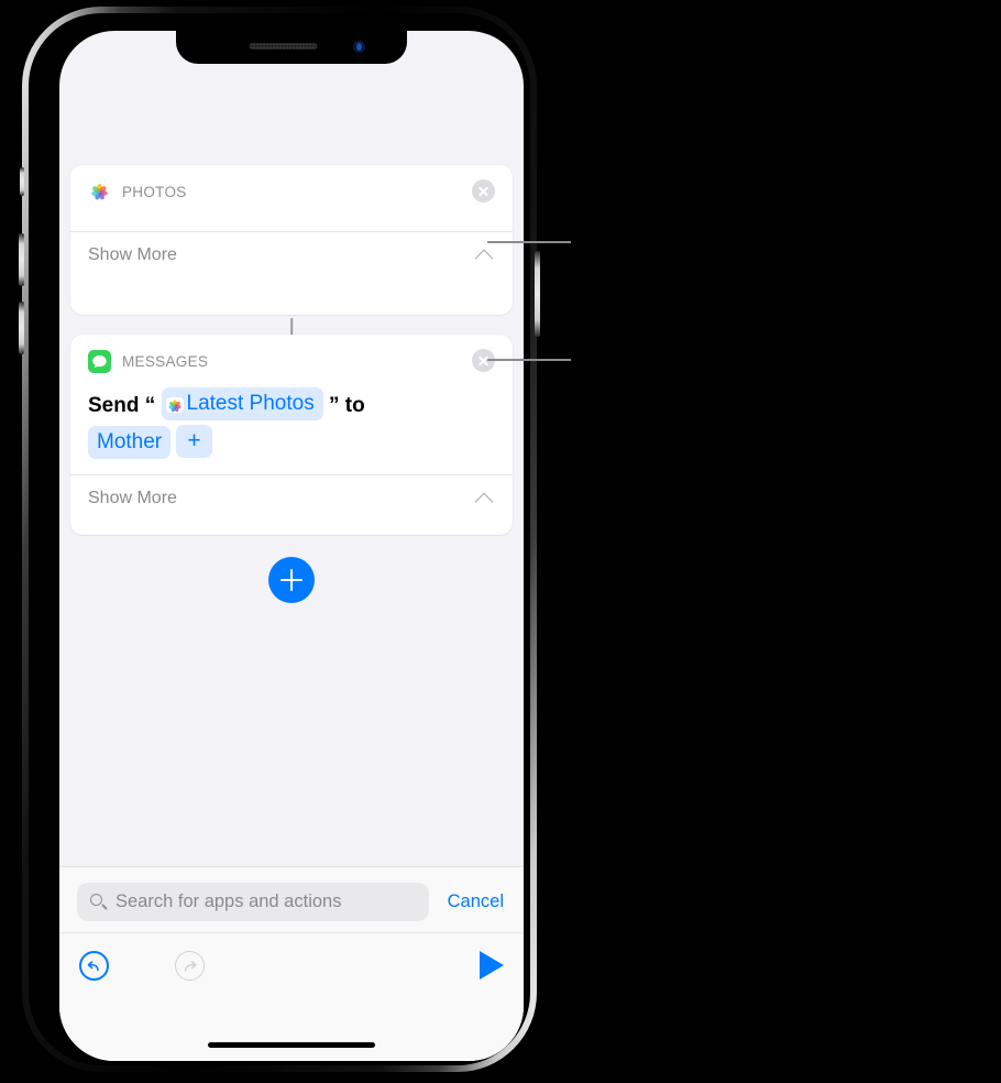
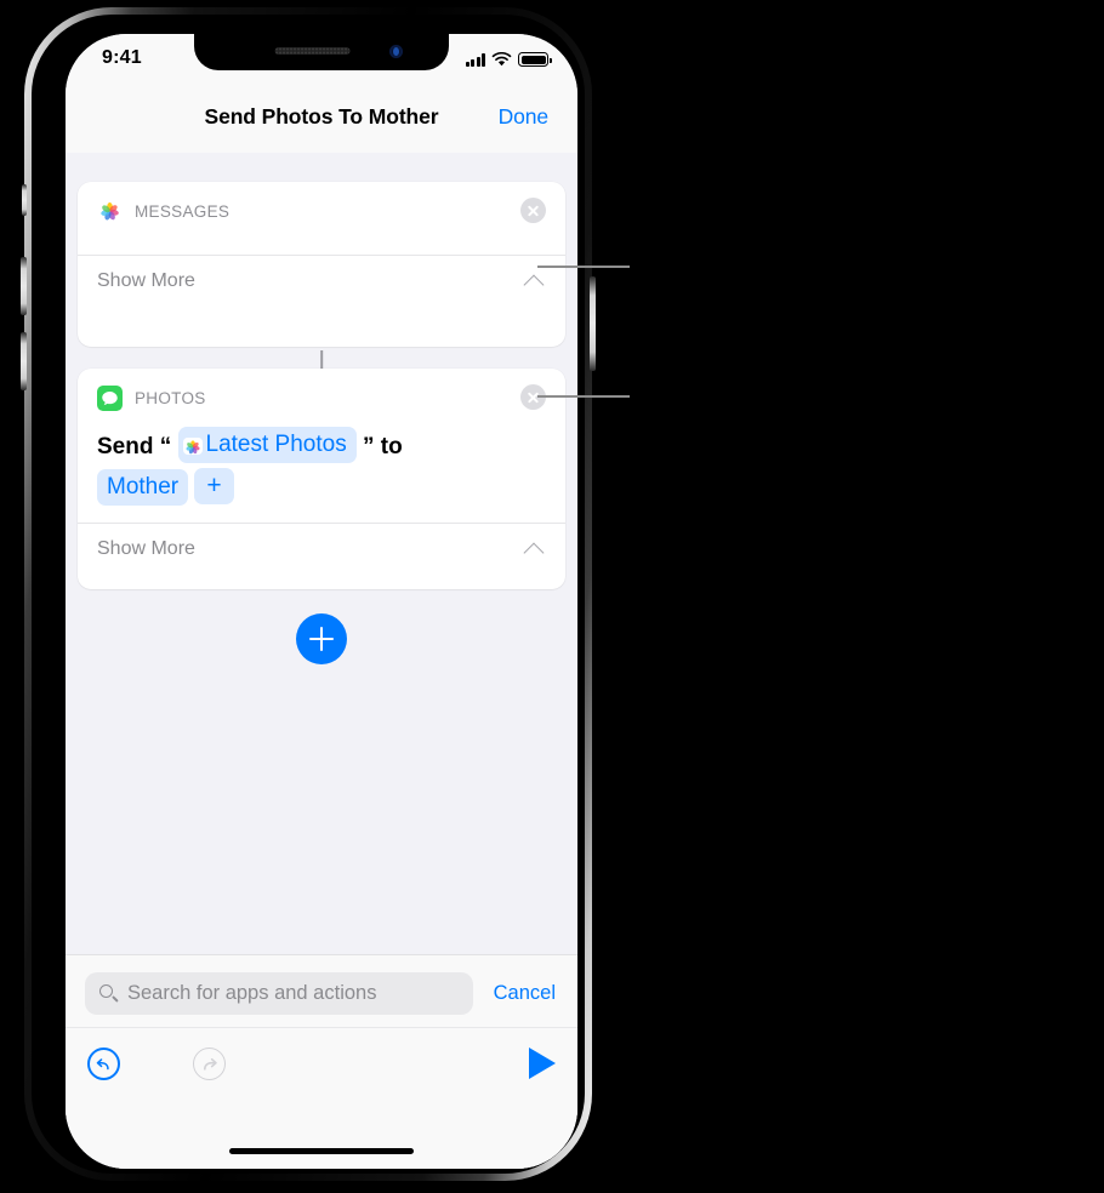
+ 9:41
+ Send Photos To Mother
+ Done
- PHOTOS
+ MESSAGES
  Show More
- MESSAGES
+ PHOTOS
  Send “ Latest Photos ” to
  Mother +
  Show More
  Search for apps and actions
  Cancel
